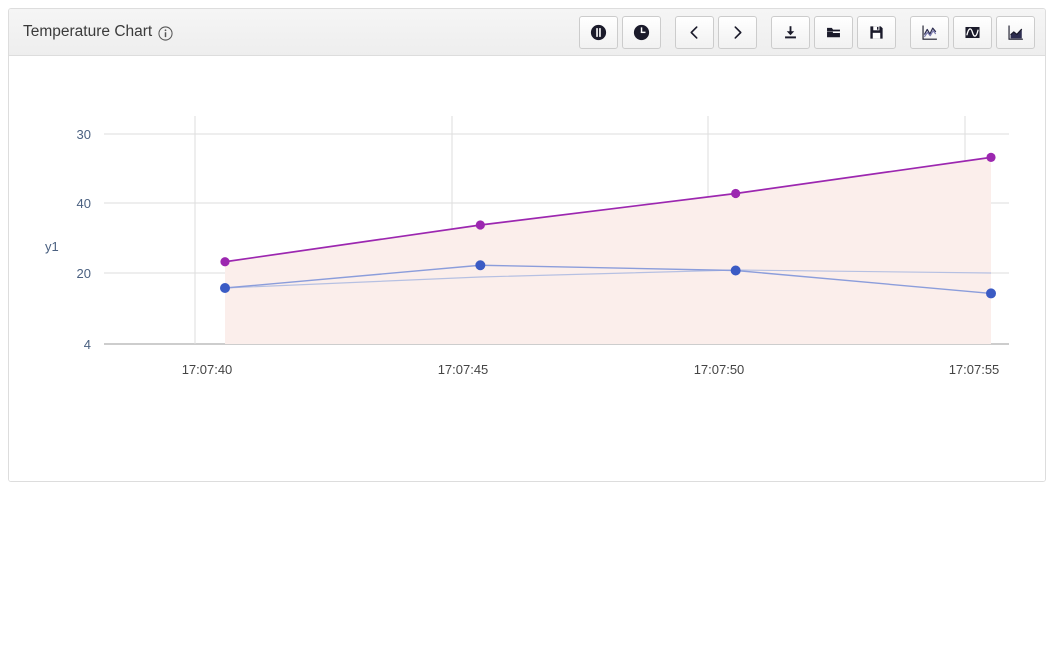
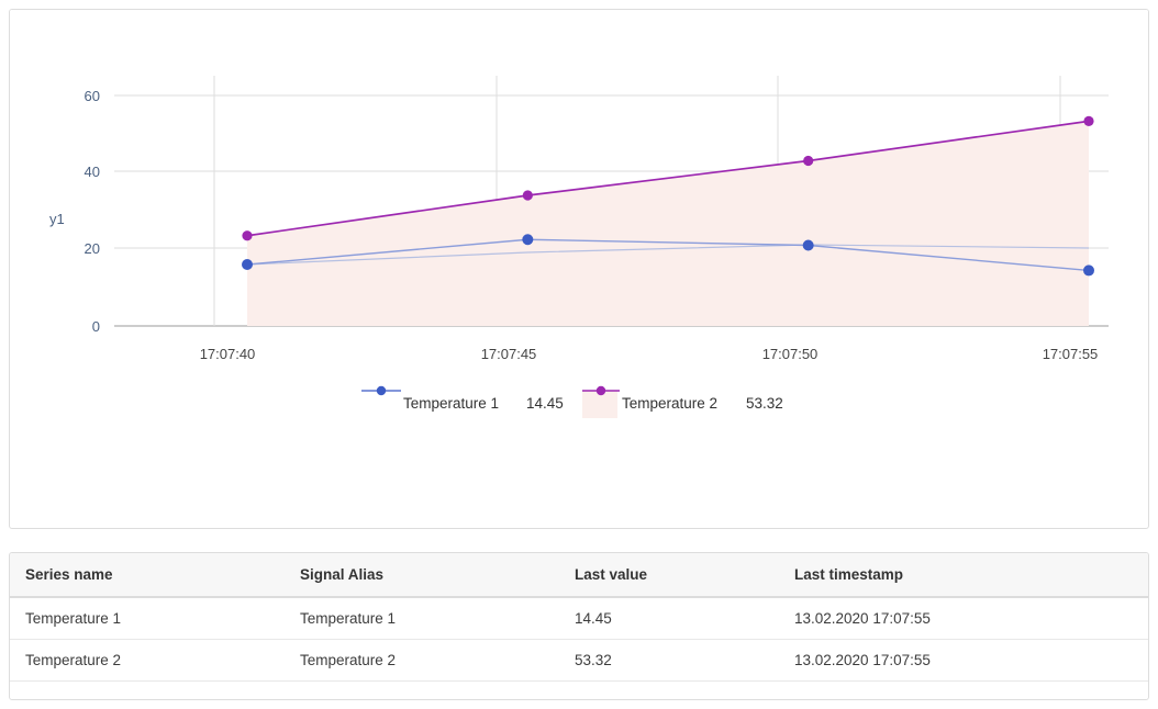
- Temperature Chart
- 30
+ 60
  40
  20
- 4
+ 0
  y1
  17:07:40
  17:07:45
  17:07:50
  17:07:55
+ Temperature 1
+ 14.45
+ Temperature 2
+ 53.32
+ Series name	Signal Alias	Last value	Last timestamp
+ Temperature 1	Temperature 1	14.45	13.02.2020 17:07:55
+ Temperature 2	Temperature 2	53.32	13.02.2020 17:07:55
